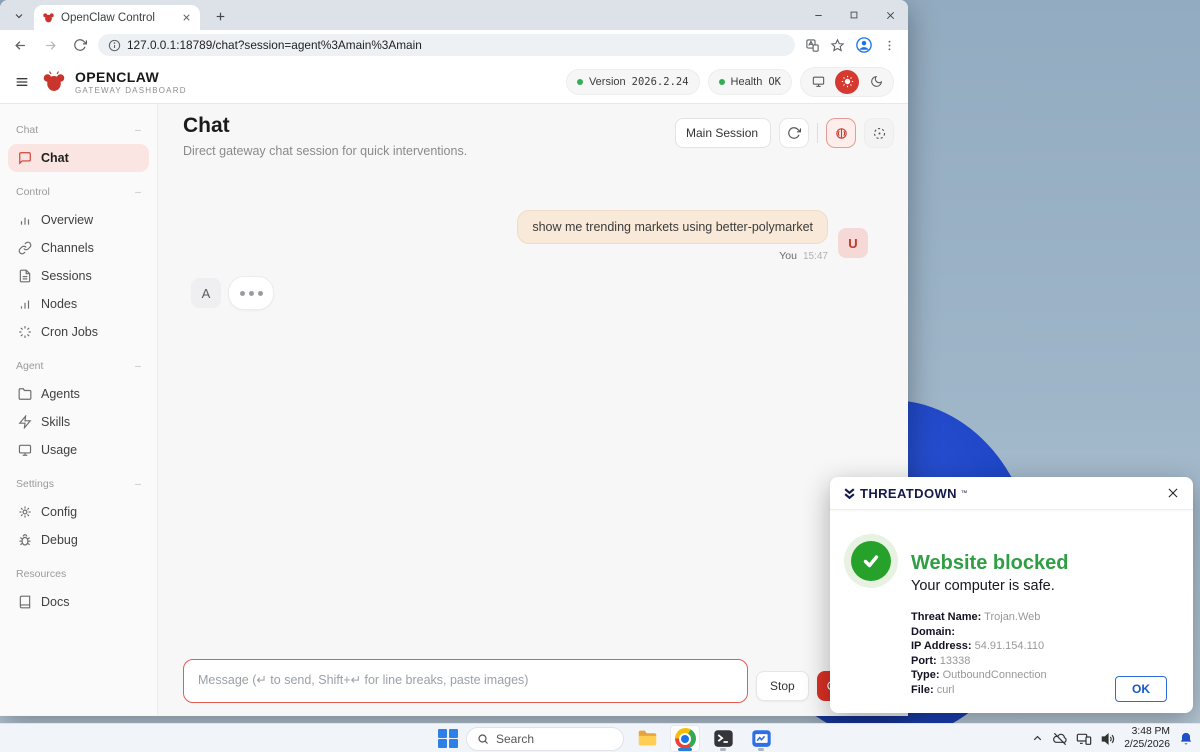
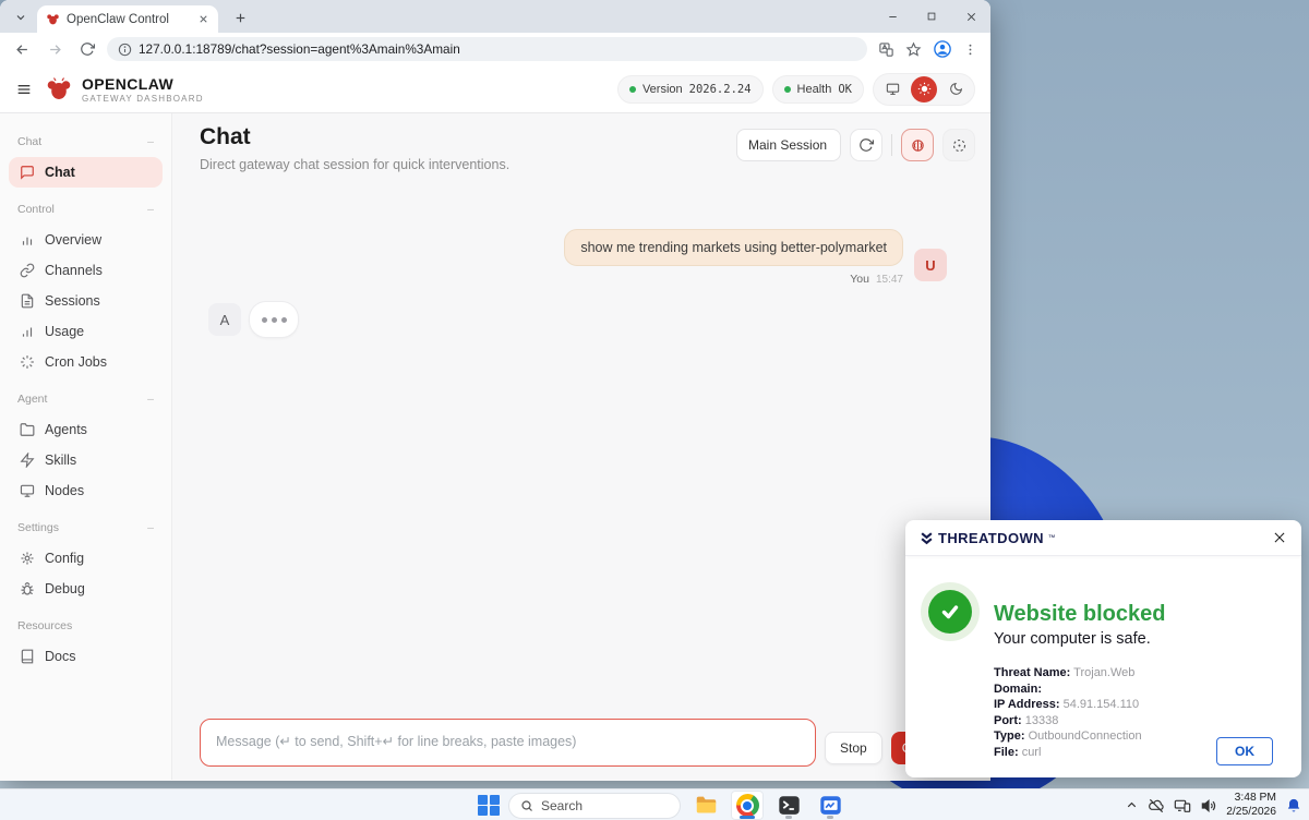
  OpenClaw Control
  127.0.0.1:18789/chat?session=agent%3Amain%3Amain
  OPENCLAW
  GATEWAY DASHBOARD
  Version
  2026.2.24
  Health
  OK
  Chat
  –
  Chat
  Control
  –
  Overview
  Channels
  Sessions
- Nodes
+ Usage
  Cron Jobs
  Agent
  –
  Agents
  Skills
- Usage
+ Nodes
  Settings
  –
  Config
  Debug
  Resources
  Docs
  Chat
  Direct gateway chat session for quick interventions.
  Main Session
  show me trending markets using better-polymarket
  You
  15:47
  U
  A
  Message (↵ to send, Shift+↵ for line breaks, paste images)
  Stop
  THREATDOWN
  Website blocked
  Your computer is safe.
  Threat Name: Trojan.Web
  Domain:
  IP Address: 54.91.154.110
  Port: 13338
  Type: OutboundConnection
  File: curl
  OK
  Search
  3:48 PM
  2/25/2026
